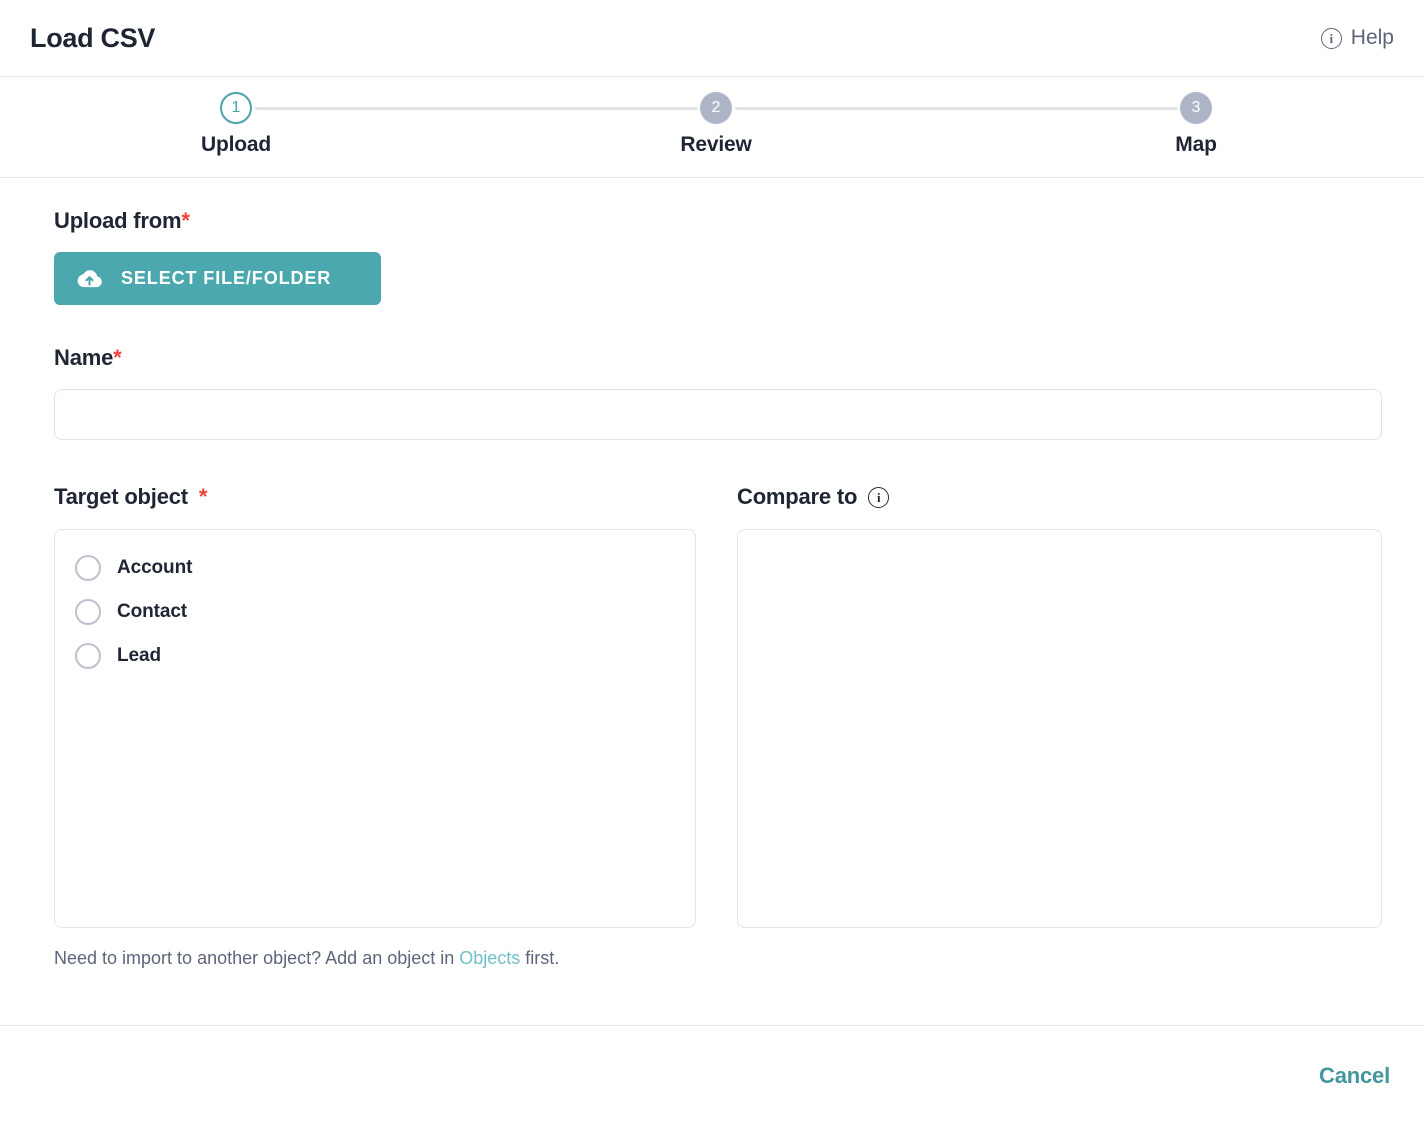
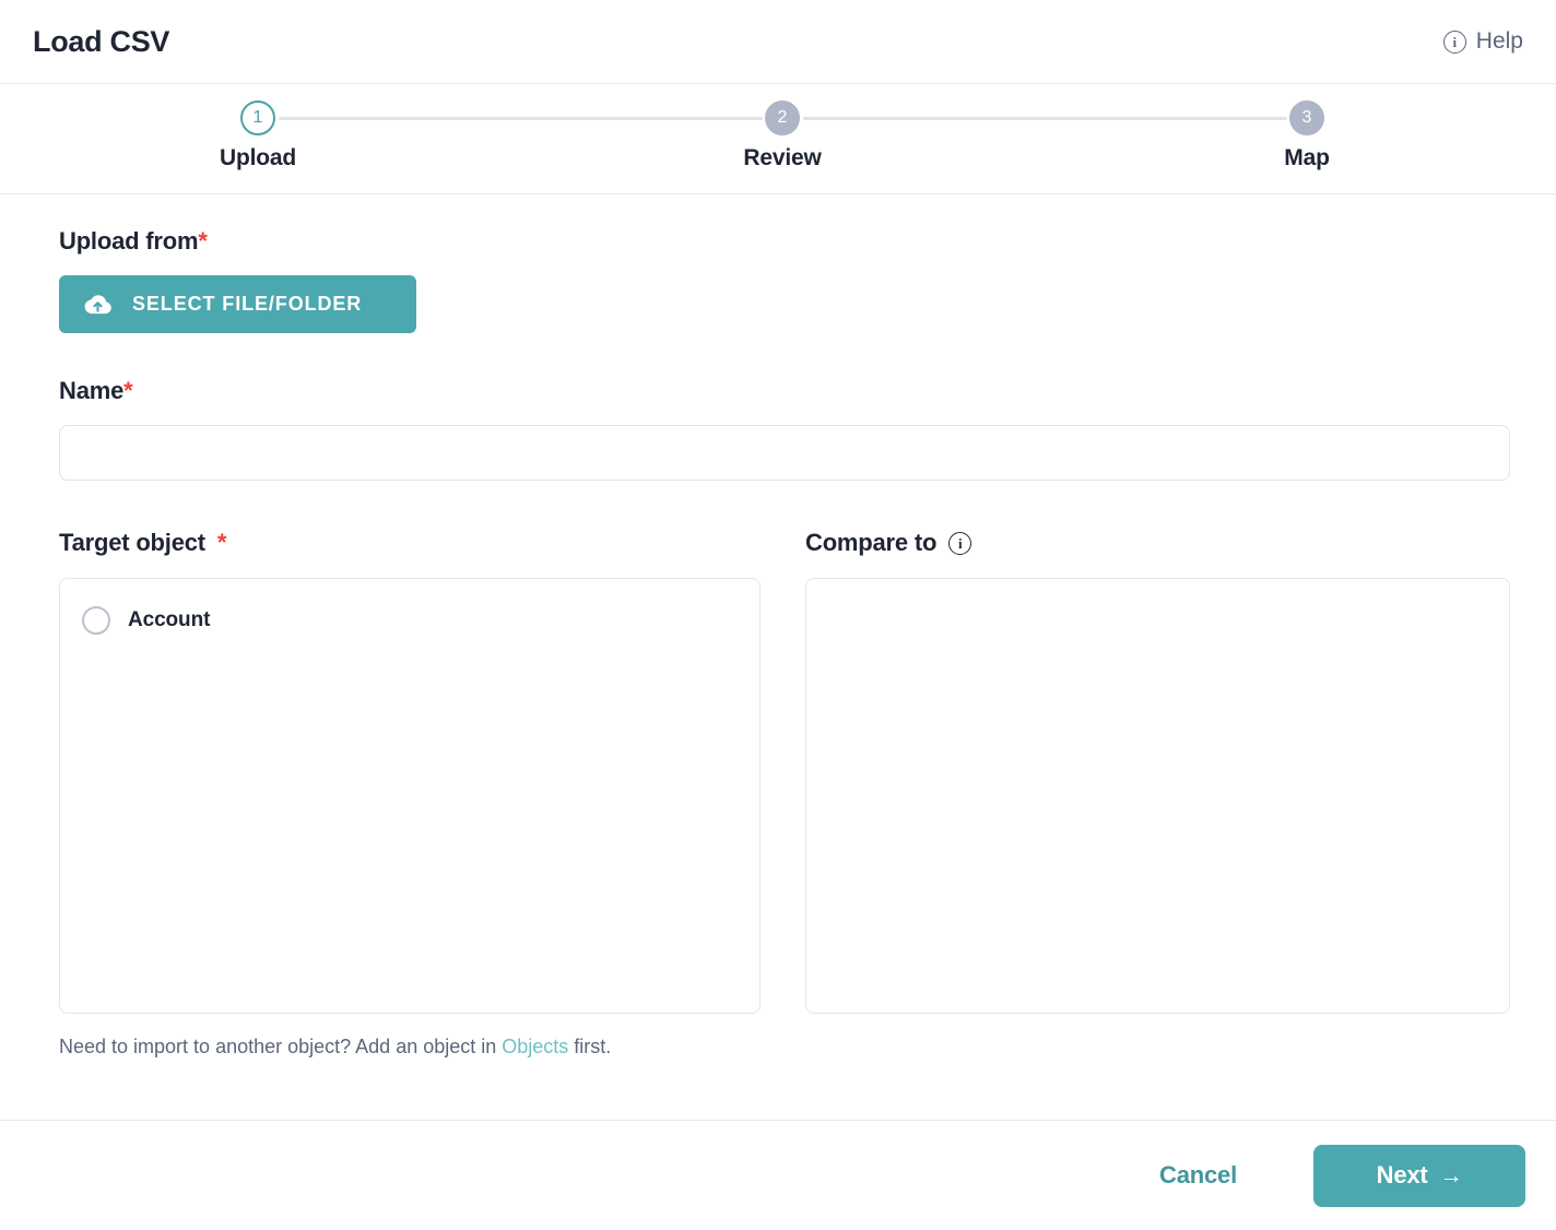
  Load CSV
  i
  Help
  1
  Upload
  2
  Review
  3
  Map
  Upload from*
  SELECT FILE/FOLDER
  Name*
  Target object
  *
  Account
- Contact
- Lead
  Compare to
  i
  Need to import to another object? Add an object in Objects first.
  Cancel
+ Next
+ →
